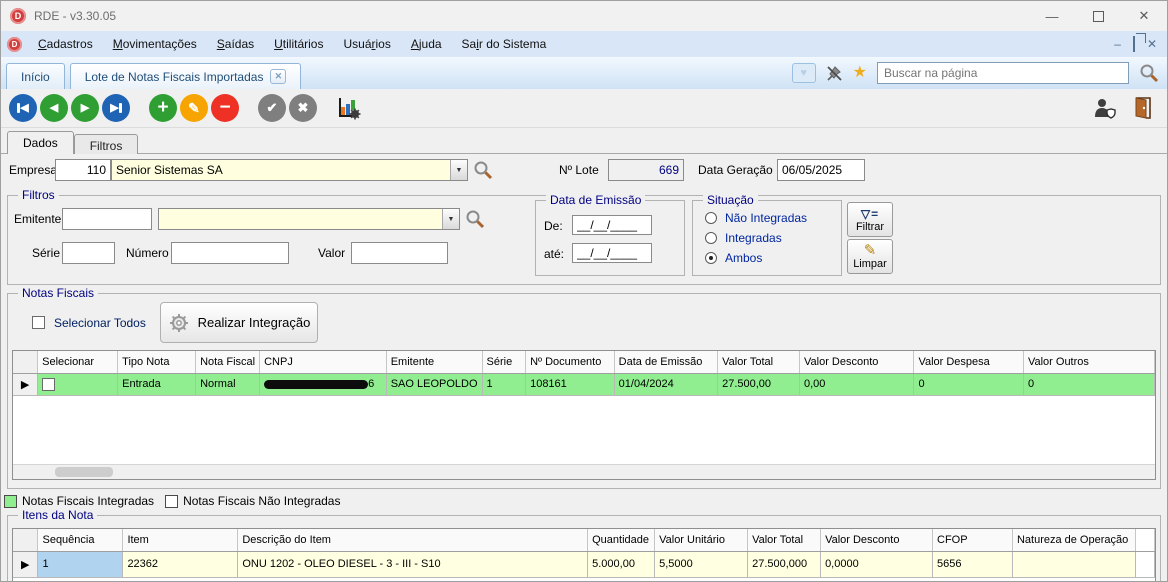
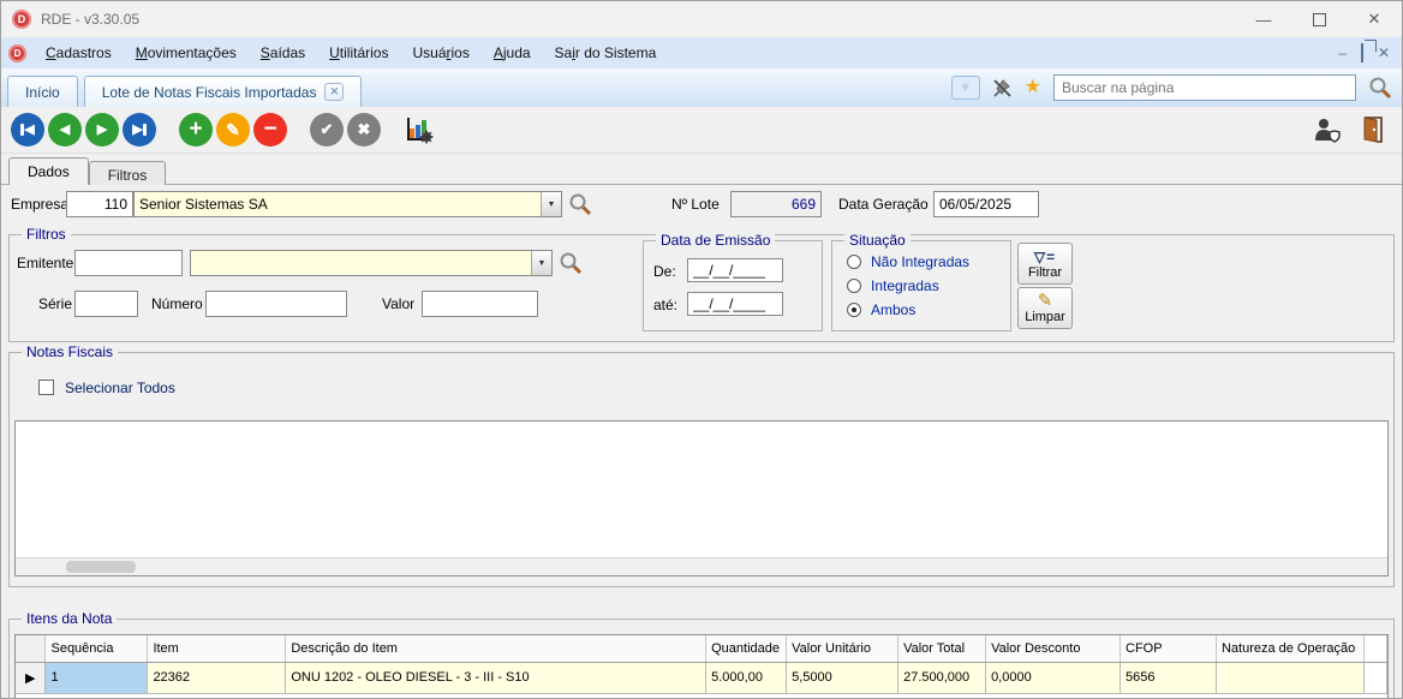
  D
  RDE - v3.30.05
  —
  ✕
  D
  C
  adastros
  M
  ovimentações
  S
  aídas
  U
  tilitários
  Usuá
  r
  ios
  A
  juda
  Sa
  i
  r do Sistema
  –
  ✕
  Início
  Lote de Notas Fiscais Importadas
  ✕
  ♥
  ★
  Buscar na página
  ◀
  ◀
  ▶
  ▶
  +
  ✎
  −
  ✔
  ✖
  Dados
  Filtros
  Empresa
  110
  Senior Sistemas SA
  Nº Lote
  669
  Data Geração
  06/05/2025
  Filtros
  Emitente
  Série
  Número
  Valor
  Data de Emissão
  De:
  __/__/____
  até:
  __/__/____
  Situação
  Não Integradas
  Integradas
  Ambos
  ▽=
  Filtrar
  ✎
  Limpar
  Notas Fiscais
  Selecionar Todos
- Realizar Integração
- 	Selecionar	Tipo Nota	Nota Fiscal	CNPJ	Emitente	Série	Nº Documento	Data de Emissão	Valor Total	Valor Desconto	Valor Despesa	Valor Outros
- ▶		Entrada	Normal	6	SAO LEOPOLDO	1	108161	01/04/2024	27.500,00	0,00	0	0
- Notas Fiscais Integradas
- Notas Fiscais Não Integradas
  Itens da Nota
  	Sequência	Item	Descrição do Item	Quantidade	Valor Unitário	Valor Total	Valor Desconto	CFOP	Natureza de Operação
  ▶	1	22362	ONU 1202 - OLEO DIESEL - 3 - III - S10	5.000,00	5,5000	27.500,000	0,0000	5656
